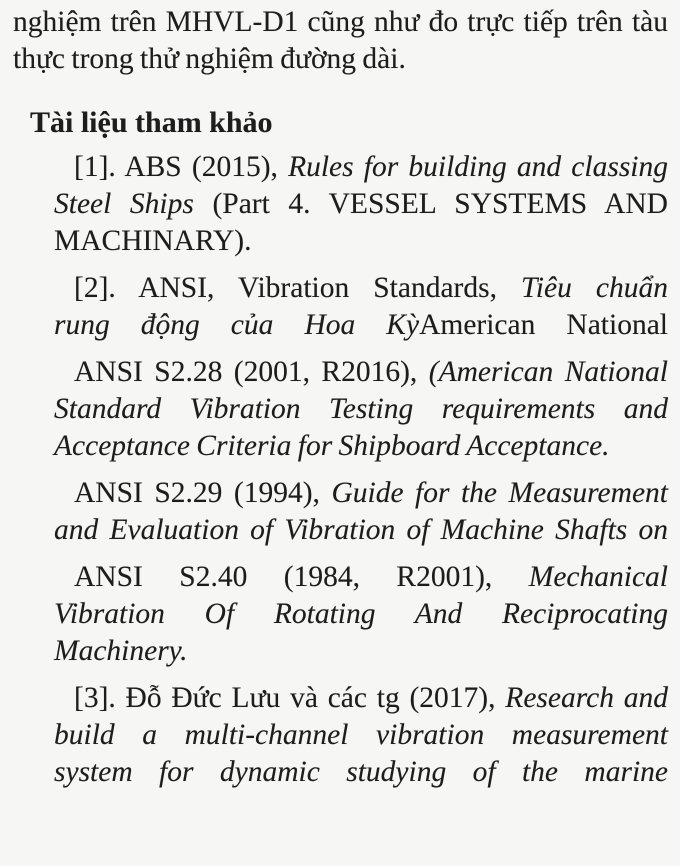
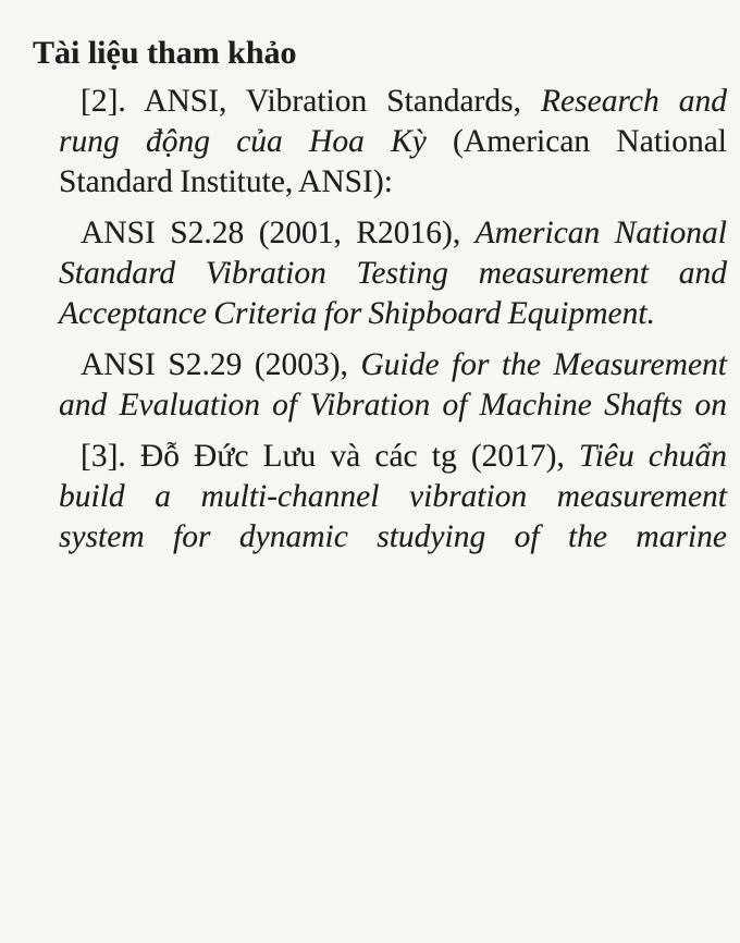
- nghiệm trên MHVL-D1 cũng như đo trực tiếp trên tàu
- thực trong thử nghiệm đường dài.
  Tài liệu tham khảo
- [1]. ABS (2015), Rules for building and classing
- Steel Ships (Part 4. VESSEL SYSTEMS AND
- MACHINARY).
- [2]. ANSI, Vibration Standards, Tiêu chuẩn
+ [2]. ANSI, Vibration Standards, Research and
- rung động của Hoa KỳAmerican National
+ rung động của Hoa Kỳ (American National
+ Standard Institute, ANSI):
- ANSI S2.28 (2001, R2016), (American National
+ ANSI S2.28 (2001, R2016), American National
- Standard Vibration Testing requirements and
+ Standard Vibration Testing measurement and
- Acceptance Criteria for Shipboard Acceptance.
+ Acceptance Criteria for Shipboard Equipment.
- ANSI S2.29 (1994), Guide for the Measurement
+ ANSI S2.29 (2003), Guide for the Measurement
  and Evaluation of Vibration of Machine Shafts on
- ANSI S2.40 (1984, R2001), Mechanical
- Vibration Of Rotating And Reciprocating
- Machinery.
- [3]. Đỗ Đức Lưu và các tg (2017), Research and
+ [3]. Đỗ Đức Lưu và các tg (2017), Tiêu chuẩn
  build a multi-channel vibration measurement
  system for dynamic studying of the marine
